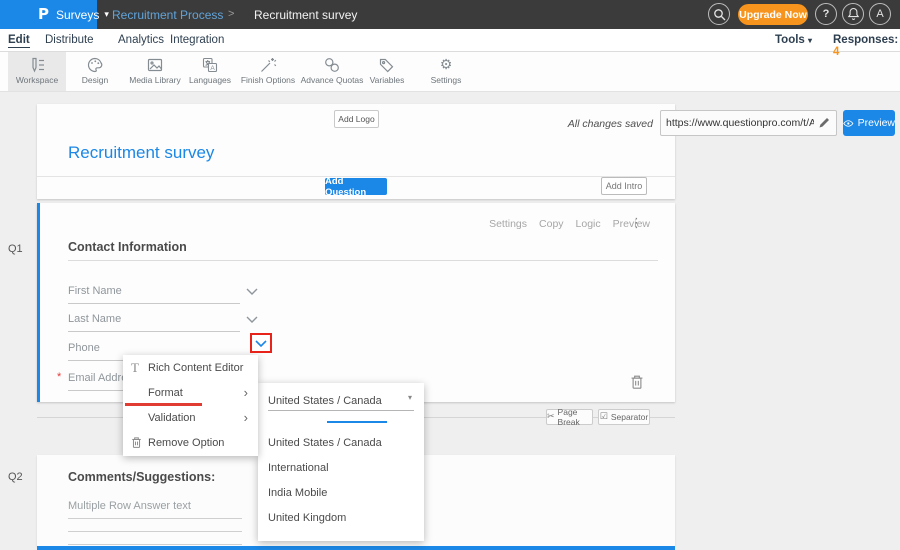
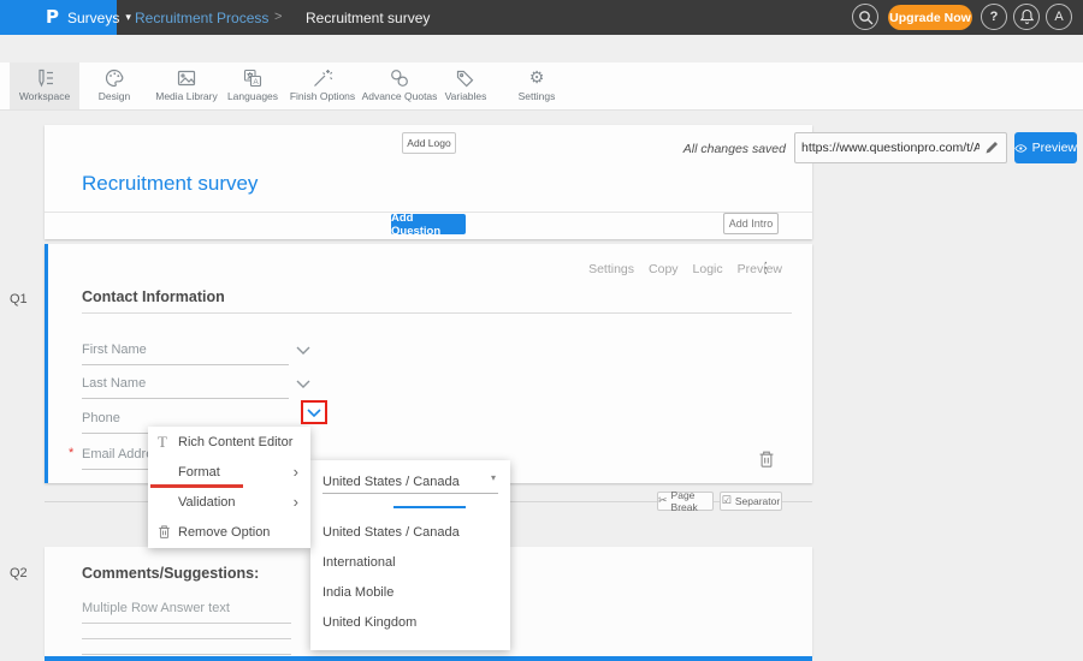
  P
  Surveys
  ▾
  Recruitment Process
  >
  Recruitment survey
  Upgrade Now
  ?
  A
- Edit
- Distribute
- Analytics
- Integration
- Tools ▾
- Responses: 4
  Workspace
  Design
  Media Library
  Languages
  Finish Options
  Advance Quotas
  Variables
  ⚙
  Settings
  All changes saved
  https://www.questionpro.com/t/A
  Preview
  Add Logo
  Recruitment survey
  Add Question
  Add Intro
  Q1
  Settings
  Copy
  Logic
  Preview
  ⋮
  Contact Information
  First Name
  Last Name
  Phone
  *
  Email Addr
  ✂
  Page Break
  ☑
  Separator
  Q2
  Comments/Suggestions:
  Multiple Row Answer text
  T
  Rich Content Editor
  Format
  ›
  Validation
  ›
  Remove Option
  United States / Canada
  ▾
  United States / Canada
  International
  India Mobile
  United Kingdom
